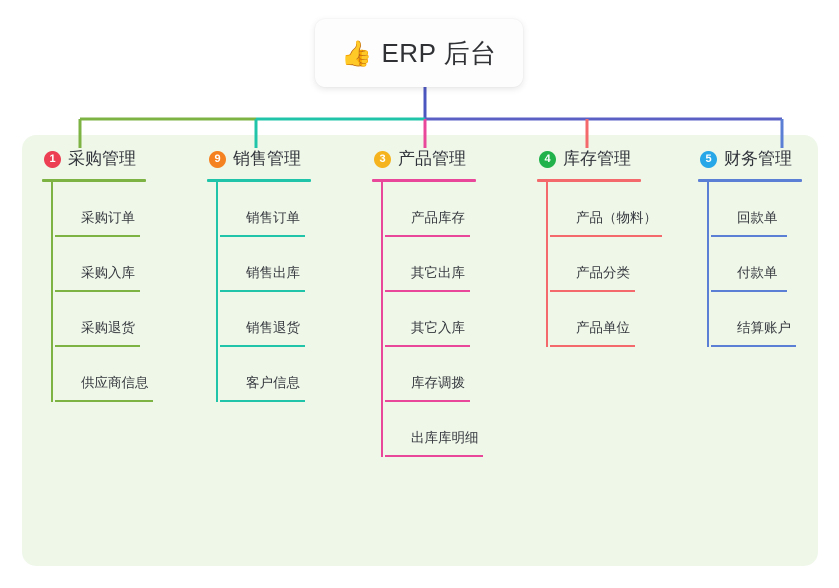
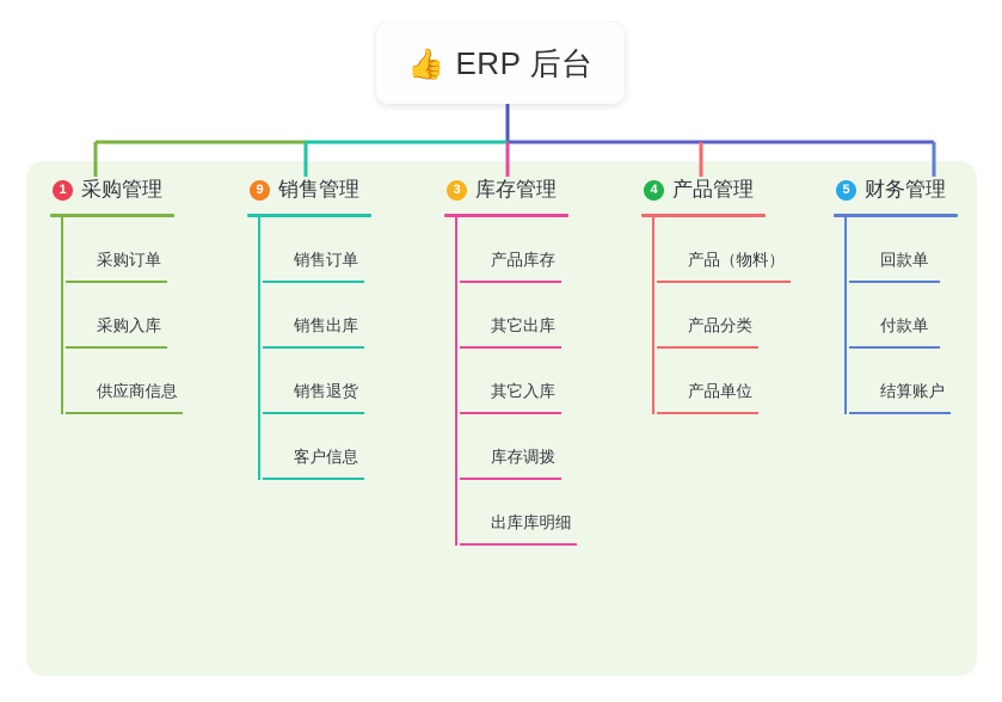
  👍
  ERP 后台
  1
  采购管理
  采购订单
  采购入库
- 采购退货
  供应商信息
  9
  销售管理
  销售订单
  销售出库
  销售退货
  客户信息
  3
- 产品管理
+ 库存管理
  产品库存
  其它出库
  其它入库
  库存调拨
  出库库明细
  4
- 库存管理
+ 产品管理
  产品（物料）
  产品分类
  产品单位
  5
  财务管理
  回款单
  付款单
  结算账户
